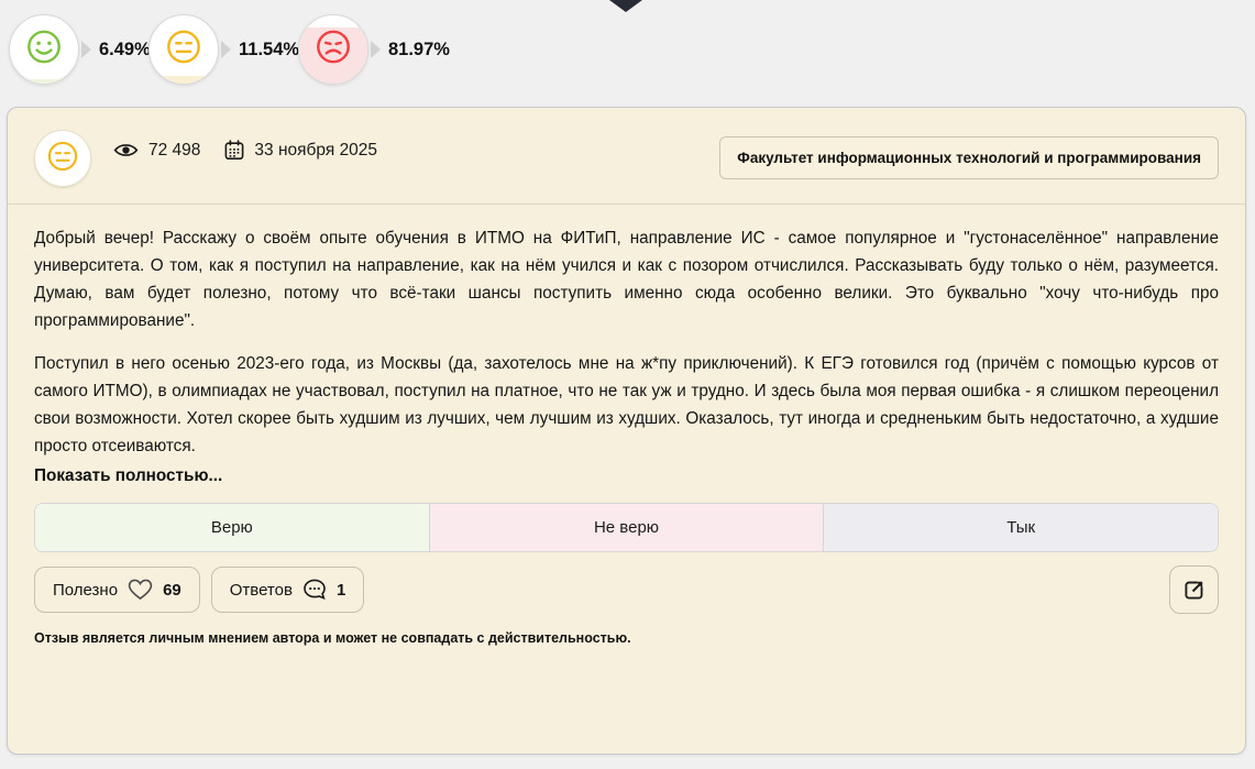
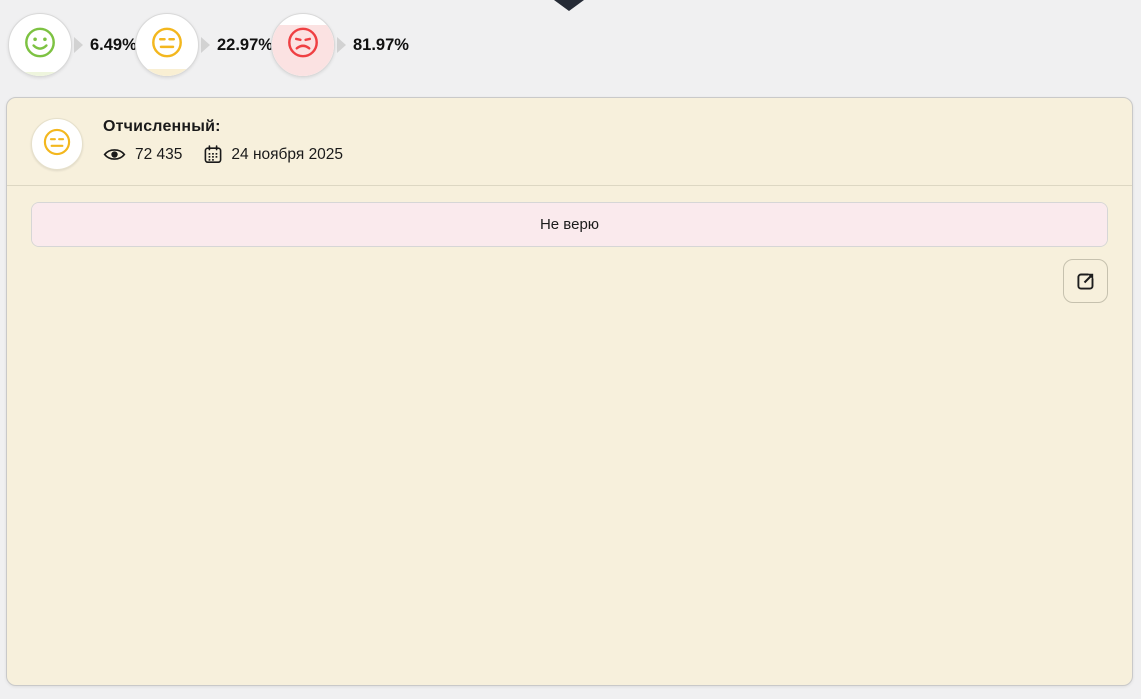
  6.49%
- 11.54%
+ 22.97%
  81.97%
+ Отчисленный:
- 72 498
+ 72 435
- 33 ноября 2025
+ 24 ноября 2025
- Факультет информационных технологий и программирования
- Добрый вечер! Расскажу о своём опыте обучения в ИТМО на ФИТиП, направление ИС - самое популярное и "густонаселённое" направление университета. О том, как я поступил на направление, как на нём учился и как с позором отчислился. Рассказывать буду только о нём, разумеется. Думаю, вам будет полезно, потому что всё-таки шансы поступить именно сюда особенно велики. Это буквально "хочу что-нибудь про программирование".
- Поступил в него осенью 2023-его года, из Москвы (да, захотелось мне на ж*пу приключений). К ЕГЭ готовился год (причём с помощью курсов от самого ИТМО), в олимпиадах не участвовал, поступил на платное, что не так уж и трудно. И здесь была моя первая ошибка - я слишком переоценил свои возможности. Хотел скорее быть худшим из лучших, чем лучшим из худших. Оказалось, тут иногда и средненьким быть недостаточно, а худшие просто отсеиваются.
- Показать полностью...
- Верю
  Не верю
- Тык
- Полезно
- 69
- Ответов
- 1
- Отзыв является личным мнением автора и может не совпадать с действительностью.
